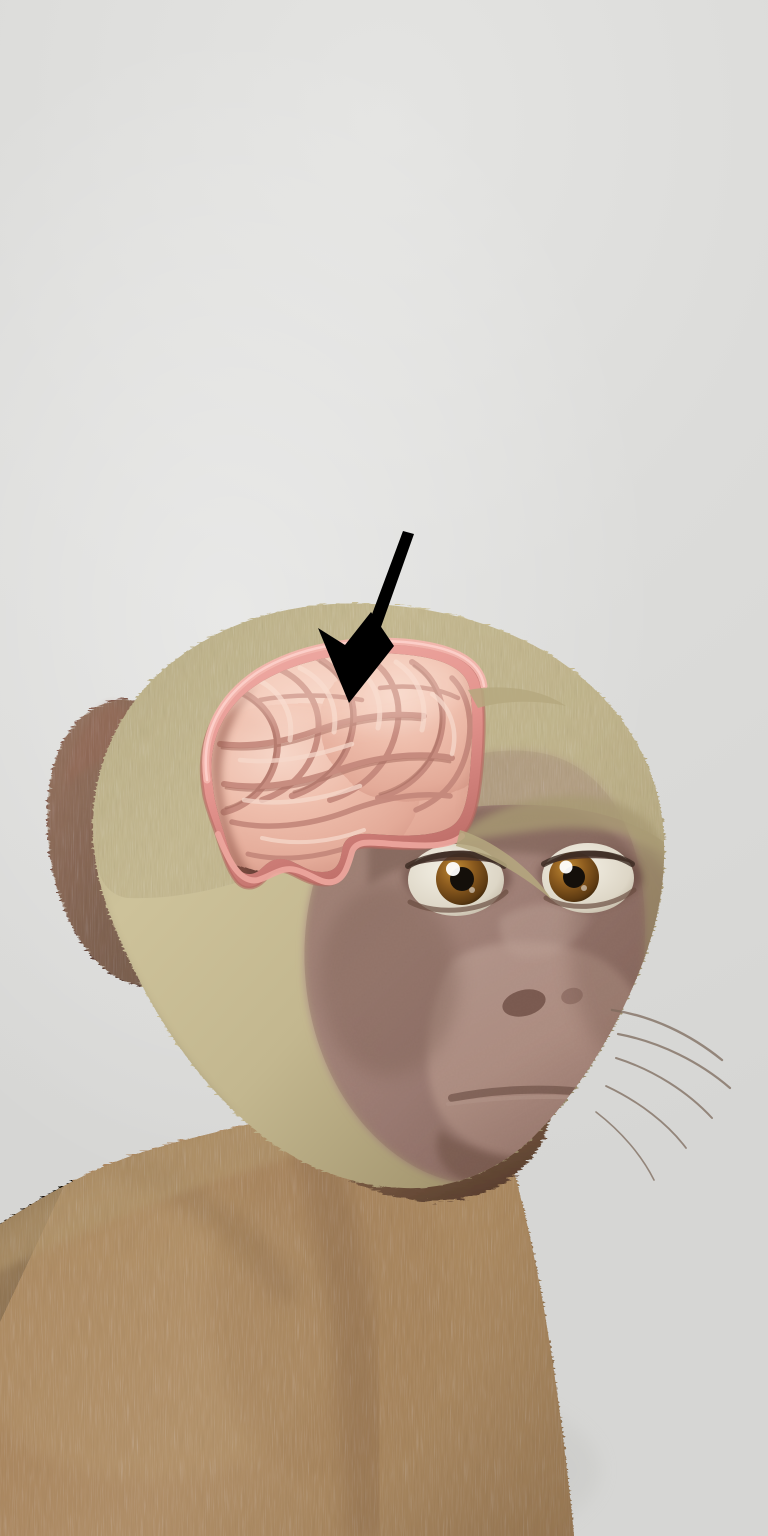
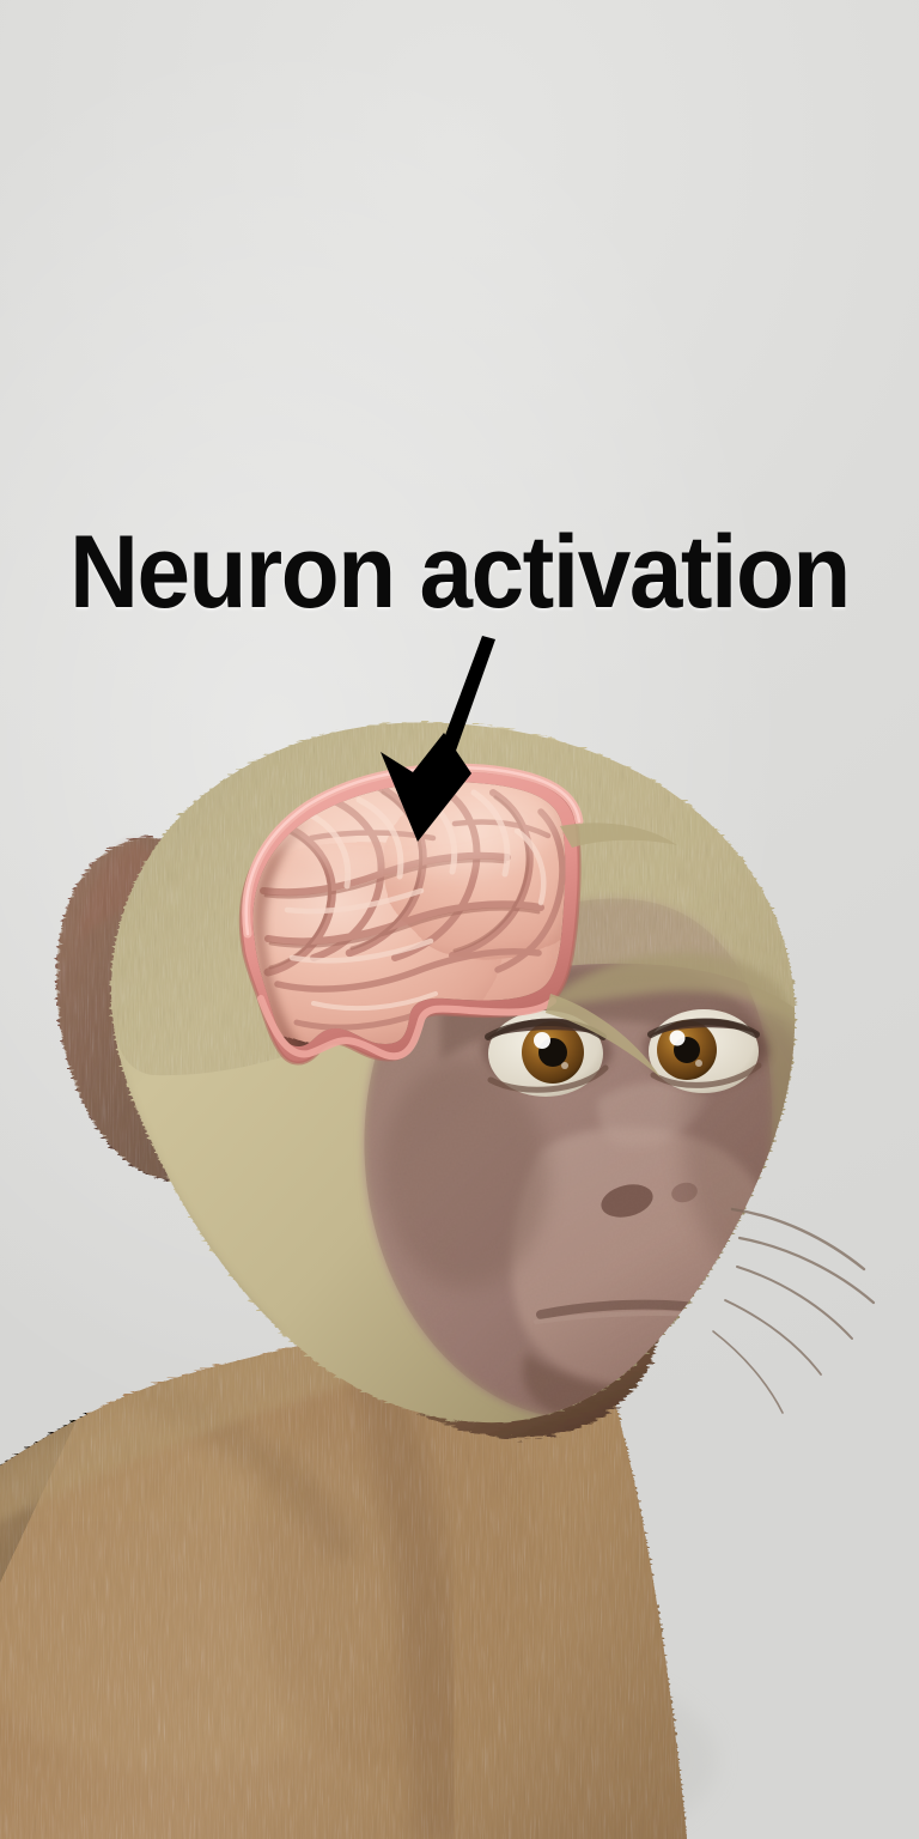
+ Neuron activation
